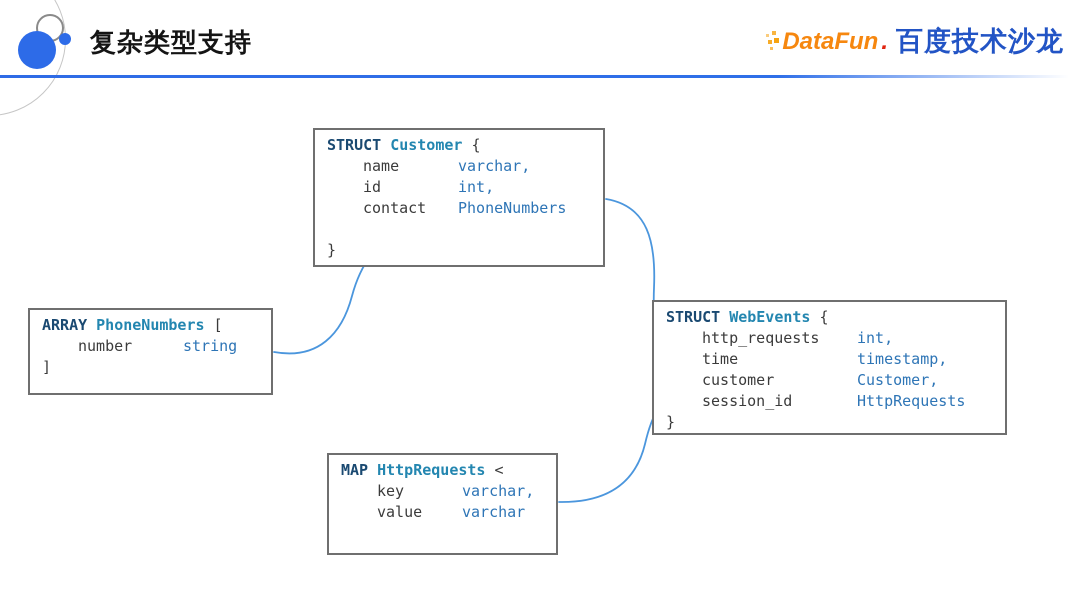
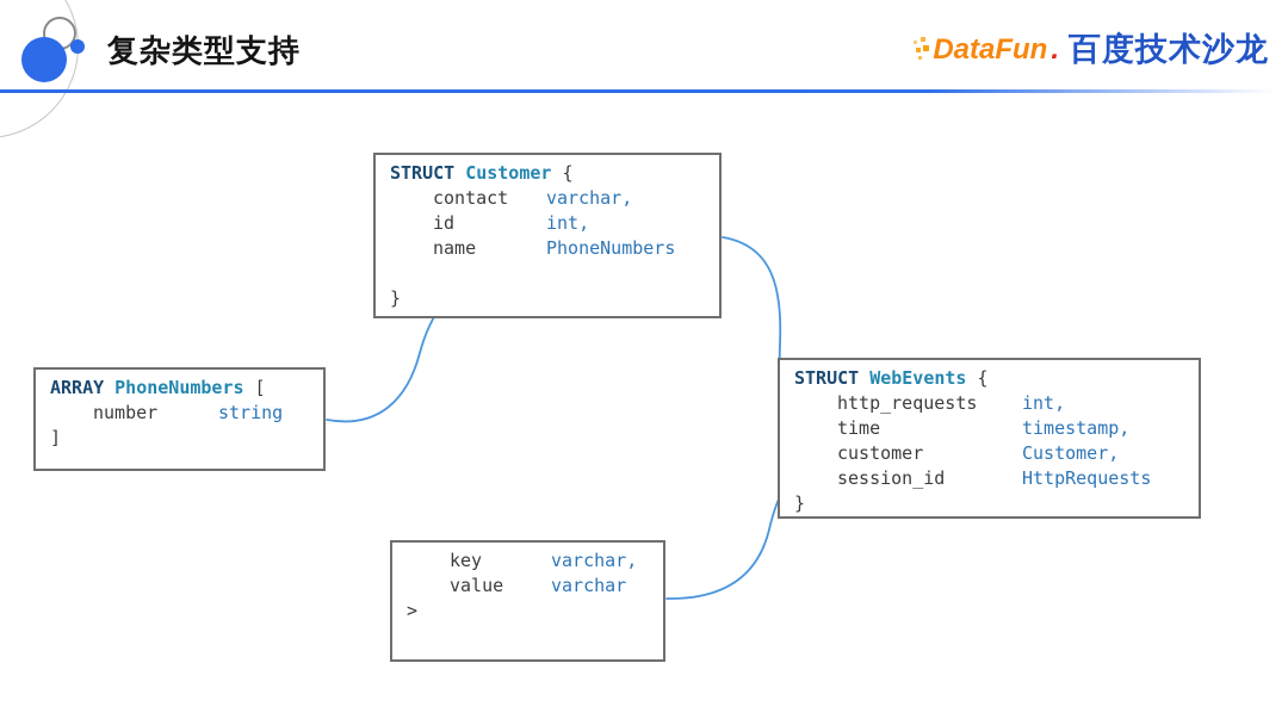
  复杂类型支持
  DataFun
  .
  百度技术沙龙
  STRUCT Customer {
- name varchar,
+ contact varchar,
  id int,
- contact PhoneNumbers
+ name PhoneNumbers
  }
  ARRAY PhoneNumbers [
  number string
  ]
  STRUCT WebEvents {
  http_requests int,
  time timestamp,
  customer Customer,
  session_id HttpRequests
  }
- MAP HttpRequests <
  key varchar,
  value varchar
+ >
